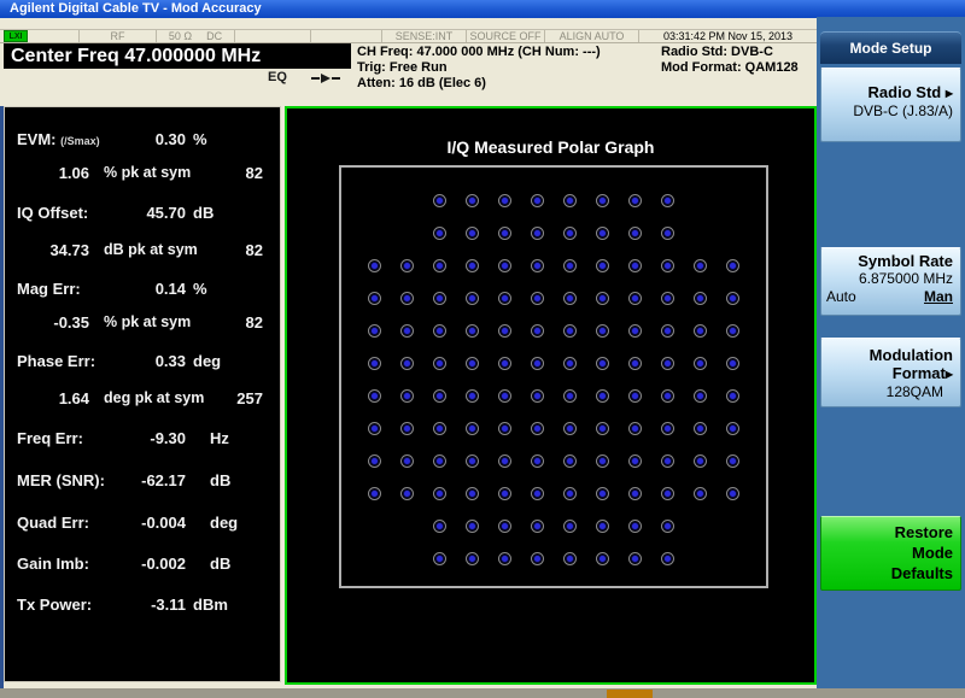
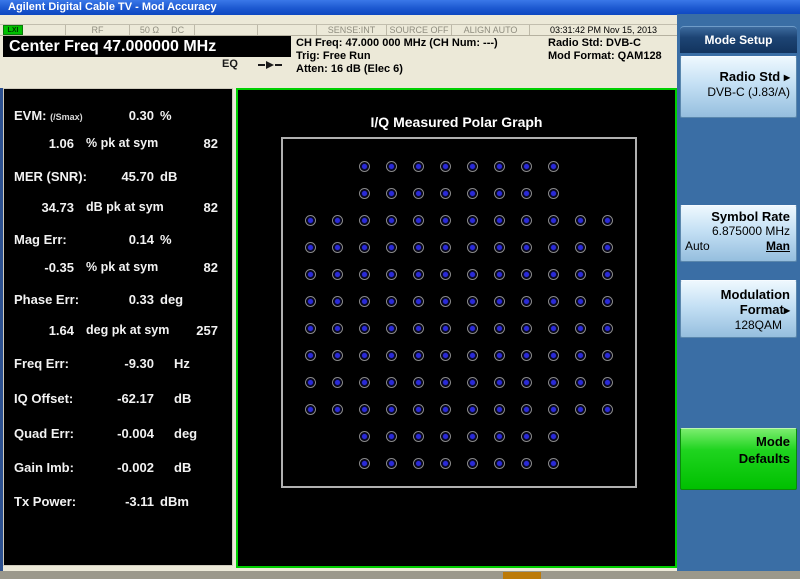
  Agilent Digital Cable TV - Mod Accuracy
  RF
  50 Ω
  DC
  SENSE:INT
  SOURCE OFF
  ALIGN AUTO
  03:31:42 PM Nov 15, 2013
  Center Freq 47.000000 MHz
  EQ
  CH Freq: 47.000 000 MHz (CH Num: ---)
  Trig: Free Run
  Atten: 16 dB (Elec 6)
  Radio Std: DVB-C
  Mod Format: QAM128
  EVM: (/Smax)
  0.30
  %
  1.06
  % pk at sym
  82
- IQ Offset:
+ MER (SNR):
  45.70
  dB
  34.73
  dB pk at sym
  82
  Mag Err:
  0.14
  %
  -0.35
  % pk at sym
  82
  Phase Err:
  0.33
  deg
  1.64
  deg pk at sym
  257
  Freq Err:
  -9.30
  Hz
- MER (SNR):
+ IQ Offset:
  -62.17
  dB
  Quad Err:
  -0.004
  deg
  Gain Imb:
  -0.002
  dB
  Tx Power:
  -3.11
  dBm
  I/Q Measured Polar Graph
  Mode Setup
  Radio Std ▶
  DVB-C (J.83/A)
  Symbol Rate
  6.875000 MHz
  Auto
  Man
  Modulation
  Format▶
  128QAM
- Restore
  Mode
  Defaults
